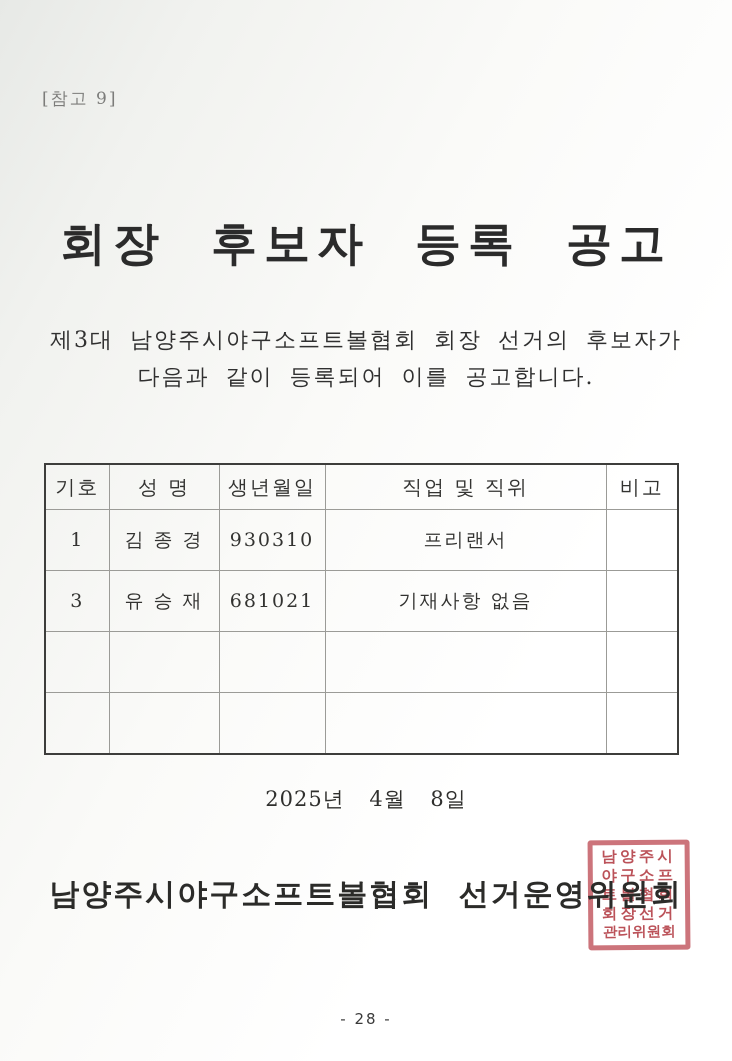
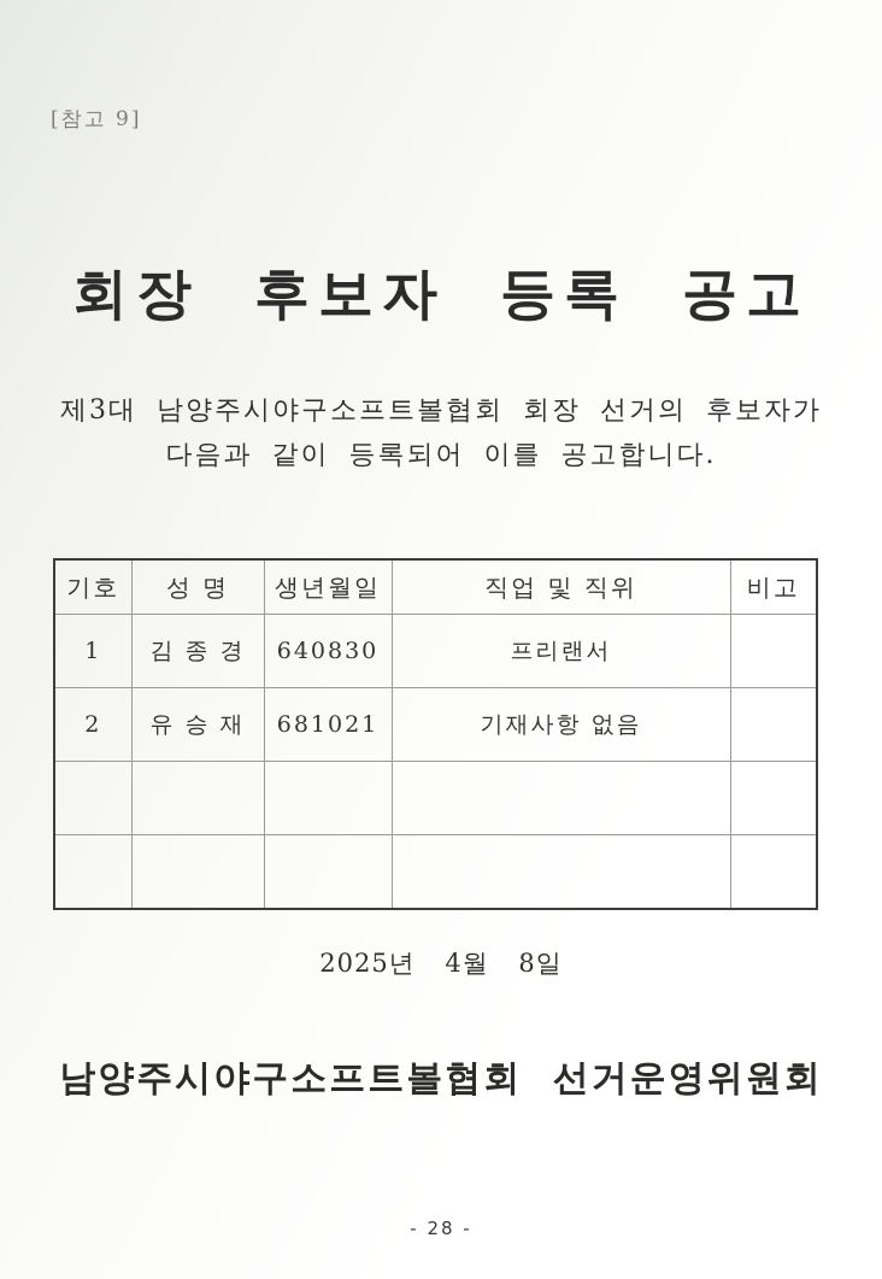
  [참고 9]
  회장 후보자 등록 공고
  제3대 남양주시야구소프트볼협회 회장 선거의 후보자가
  다음과 같이 등록되어 이를 공고합니다.
  기호	성 명	생년월일	직업 및 직위	비고
- 1	김 종 경	930310	프리랜서
+ 1	김 종 경	640830	프리랜서
- 3	유 승 재	681021	기재사항 없음
+ 2	유 승 재	681021	기재사항 없음
  2025년 4월 8일
  남양주시야구소프트볼협회 선거운영위원회
- 남양주시
- 야구소프
- 트볼협회
- 회장선거
- 관리위원회
  - 28 -
